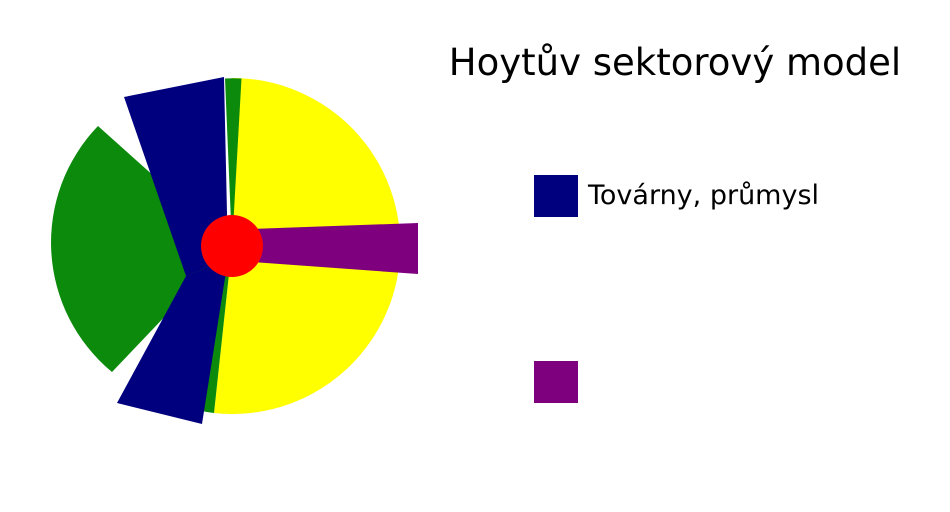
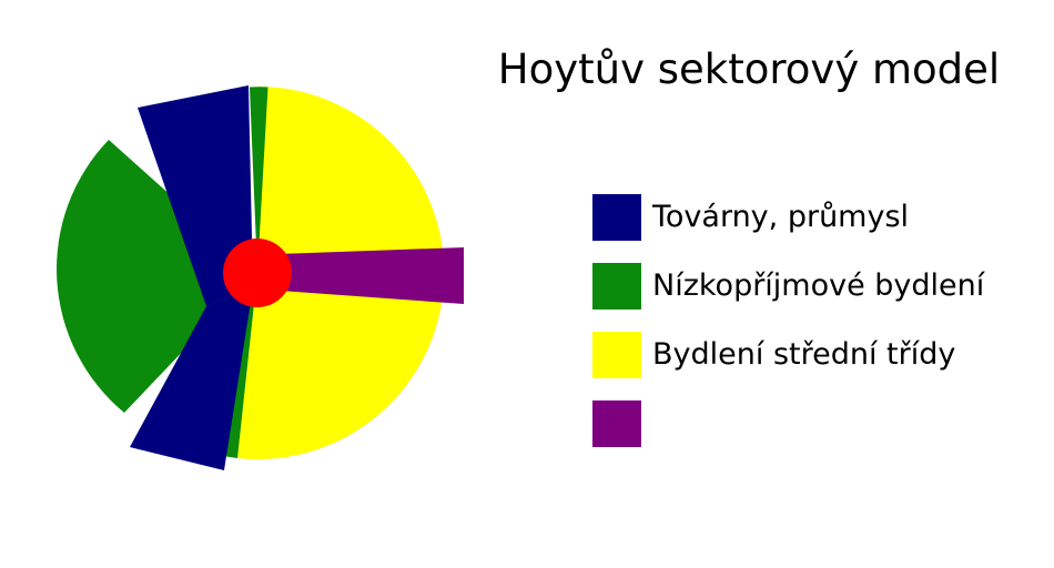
  Hoytův sektorový model
  Továrny, průmysl
+ Nízkopříjmové bydlení
+ Bydlení střední třídy
